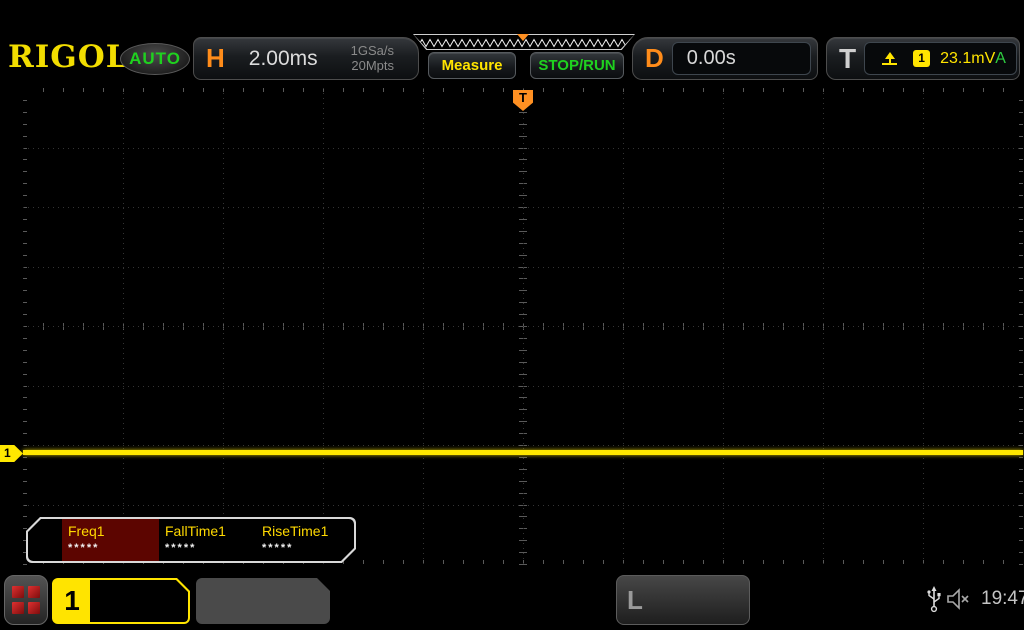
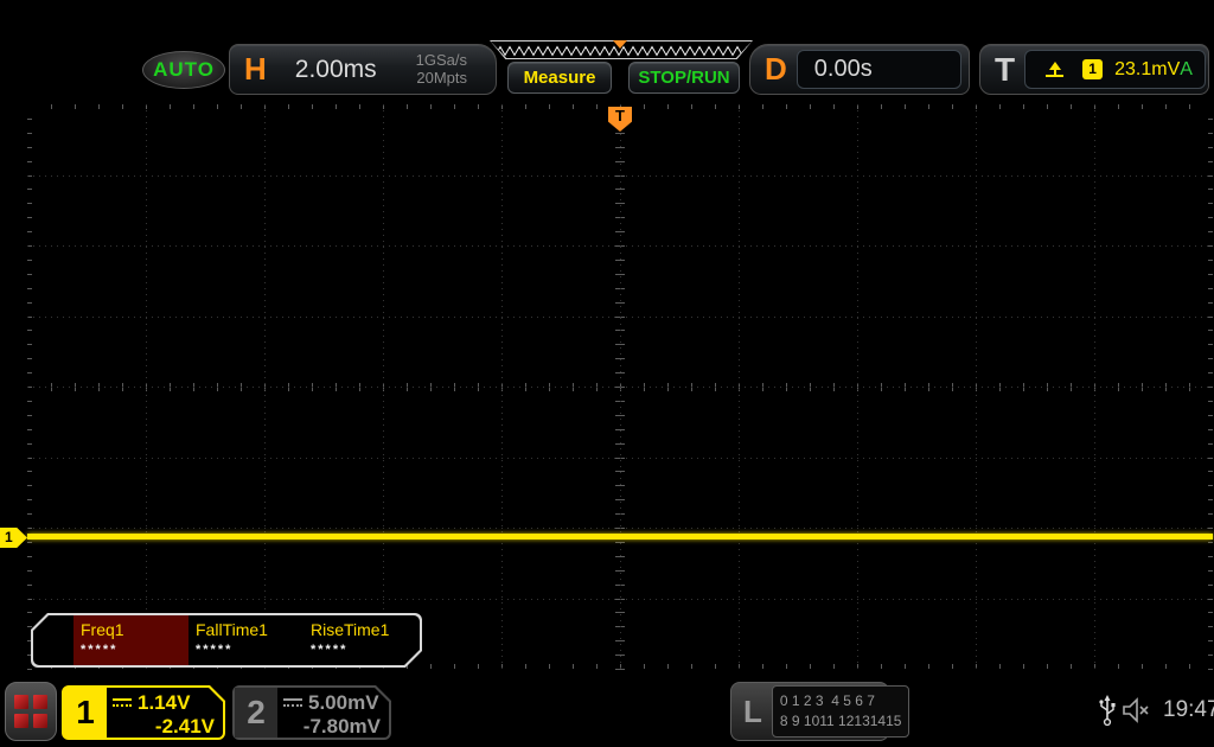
- RIGOL
  AUTO
  H
  2.00ms
  1GSa/s
  20Mpts
  Measure
  STOP/RUN
  D
  0.00s
  T
  1
  23.1mV
  A
  T
  1
  Freq1
  *****
  FallTime1
  *****
  RiseTime1
  *****
  1
+ 1.14V
+ -2.41V
+ 2
+ 5.00mV
+ -7.80mV
  L
+ 0 1 2 3 4 5 6 7
+ 8 9 1011 12131415
  19:47
